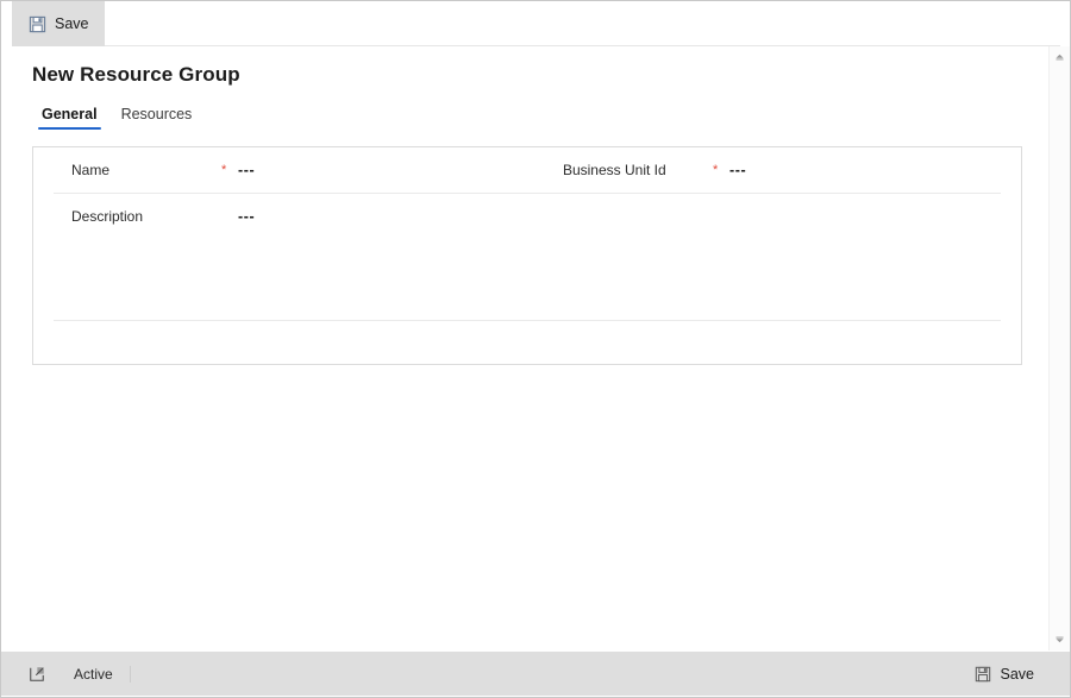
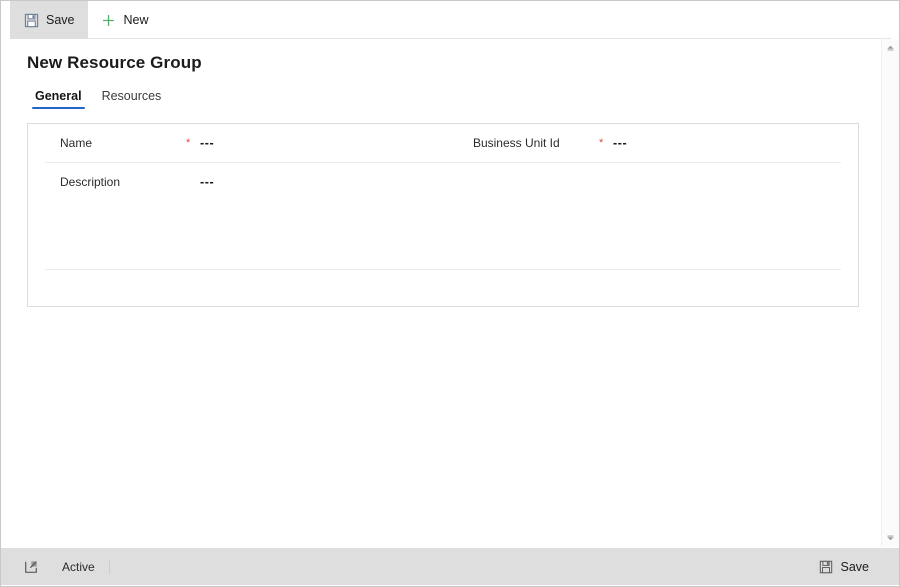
  Save
+ New
  New Resource Group
  General
  Resources
  Name
  *
  ---
  Business Unit Id
  *
  ---
  Description
  ---
  Active
  Save
